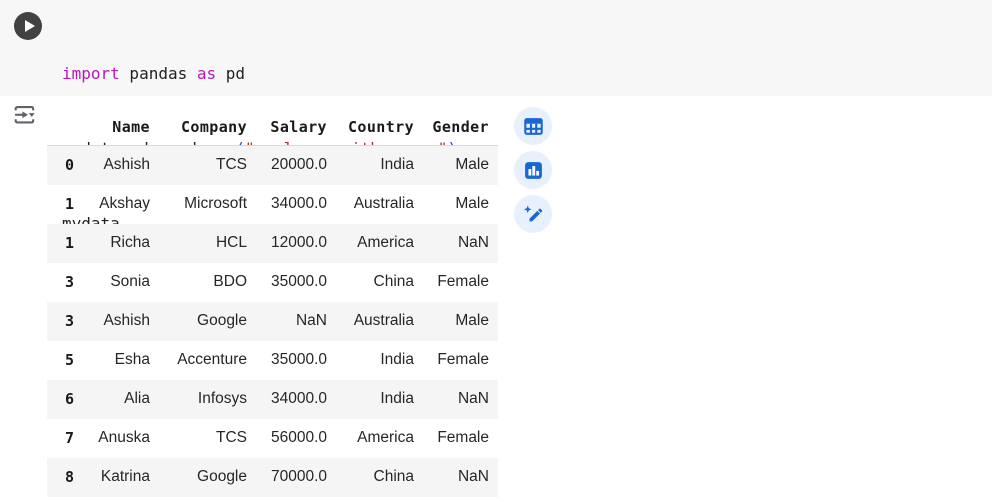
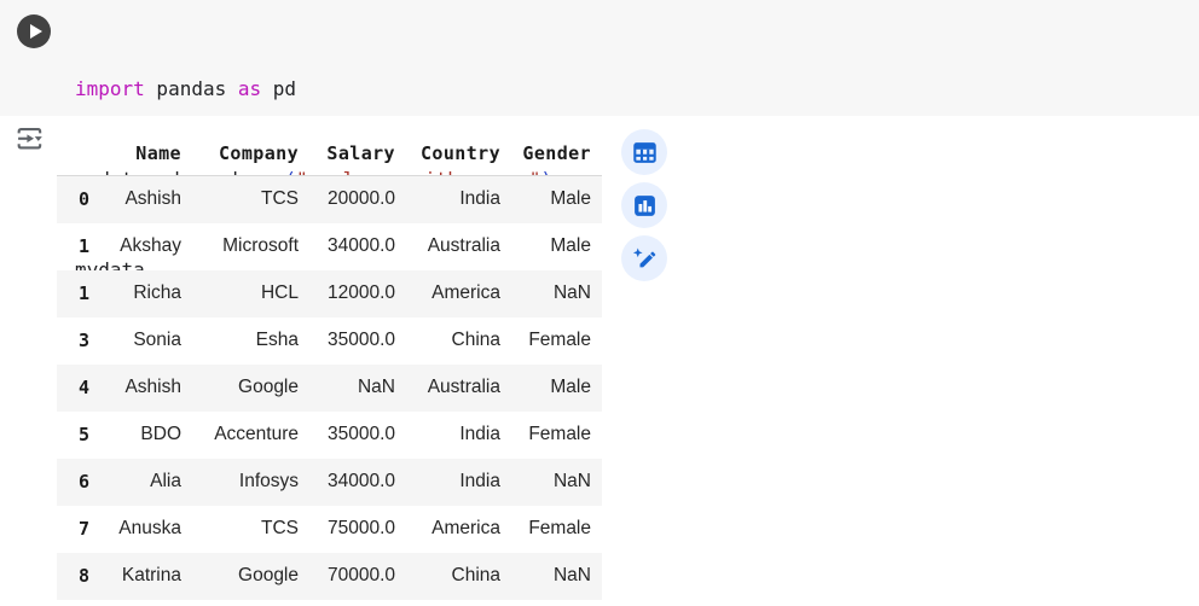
  import pandas as pd
  mydata=pd.read_csv("employeeswithna.csv")
  mydata
  	Name	Company	Salary	Country	Gender
  0	Ashish	TCS	20000.0	India	Male
  1	Akshay	Microsoft	34000.0	Australia	Male
  1	Richa	HCL	12000.0	America	NaN
- 3	Sonia	BDO	35000.0	China	Female
+ 3	Sonia	Esha	35000.0	China	Female
- 3	Ashish	Google	NaN	Australia	Male
+ 4	Ashish	Google	NaN	Australia	Male
- 5	Esha	Accenture	35000.0	India	Female
+ 5	BDO	Accenture	35000.0	India	Female
  6	Alia	Infosys	34000.0	India	NaN
- 7	Anuska	TCS	56000.0	America	Female
+ 7	Anuska	TCS	75000.0	America	Female
  8	Katrina	Google	70000.0	China	NaN
